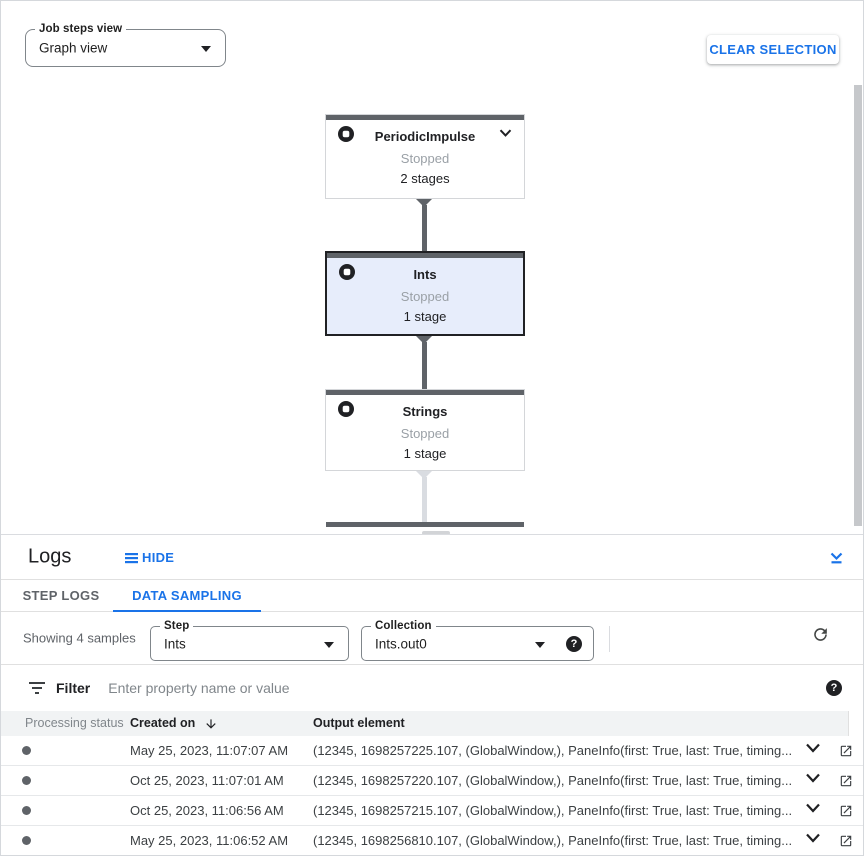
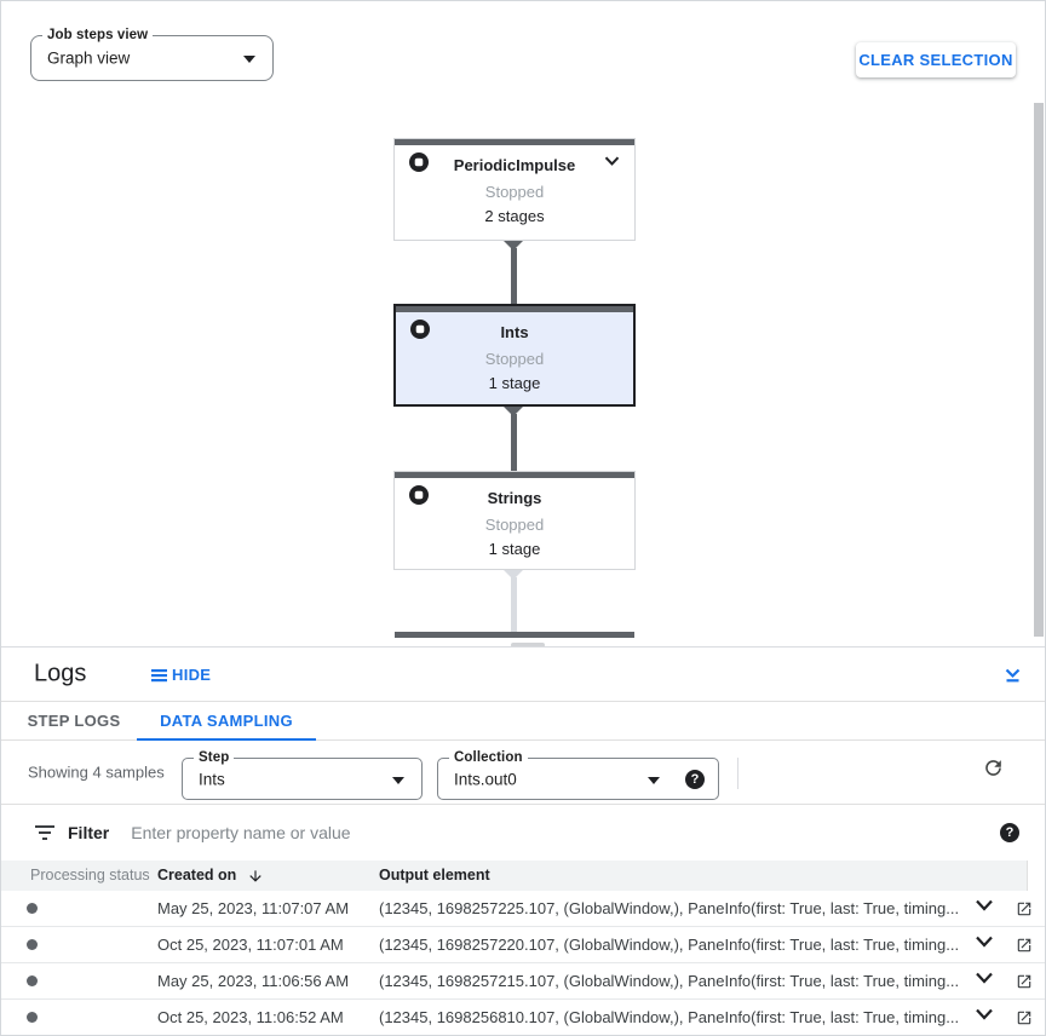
  Job steps view
  Graph view
  CLEAR SELECTION
  PeriodicImpulse
  Stopped
  2 stages
  Ints
  Stopped
  1 stage
  Strings
  Stopped
  1 stage
  Logs
  HIDE
  STEP LOGS
  DATA SAMPLING
  Showing 4 samples
  Step
  Ints
  Collection
  Ints.out0
  ?
  Filter
  Enter property name or value
  ?
  Processing status
  Created on
  Output element
  May 25, 2023, 11:07:07 AM
  (12345, 1698257225.107, (GlobalWindow,), PaneInfo(first: True, last: True, timing...
  Oct 25, 2023, 11:07:01 AM
  (12345, 1698257220.107, (GlobalWindow,), PaneInfo(first: True, last: True, timing...
- Oct 25, 2023, 11:06:56 AM
+ May 25, 2023, 11:06:56 AM
  (12345, 1698257215.107, (GlobalWindow,), PaneInfo(first: True, last: True, timing...
- May 25, 2023, 11:06:52 AM
+ Oct 25, 2023, 11:06:52 AM
  (12345, 1698256810.107, (GlobalWindow,), PaneInfo(first: True, last: True, timing...
